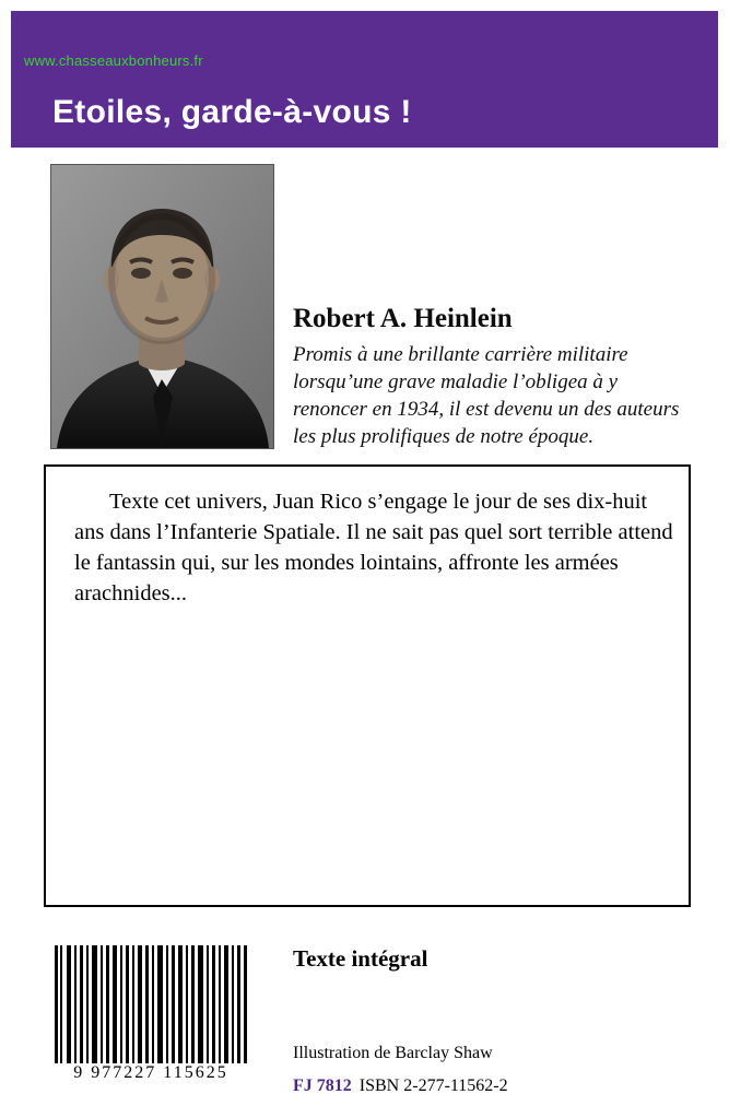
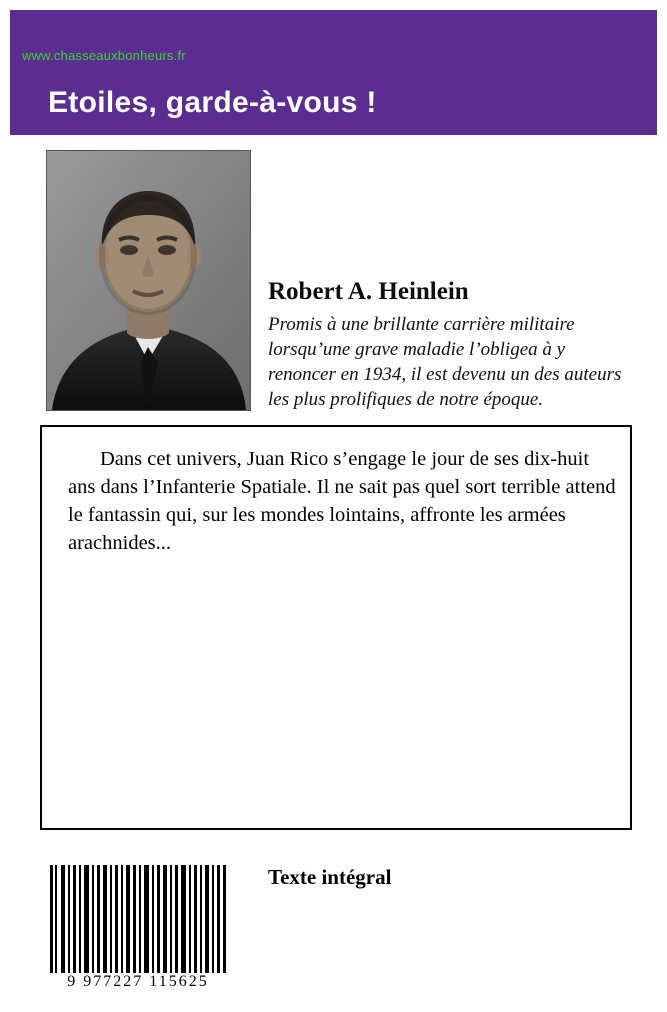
  www.chasseauxbonheurs.fr
  Etoiles, garde-à-vous !
  Robert A. Heinlein
  Promis à une brillante carrière militaire lorsqu’une grave maladie l’obligea à y renoncer en 1934, il est devenu un des auteurs les plus prolifiques de notre époque.
- Texte cet univers, Juan Rico s’engage le jour de ses dix-huit ans dans l’Infanterie Spatiale. Il ne sait pas quel sort terrible attend le fantassin qui, sur les mondes lointains, affronte les armées arachnides...
+ Dans cet univers, Juan Rico s’engage le jour de ses dix-huit ans dans l’Infanterie Spatiale. Il ne sait pas quel sort terrible attend le fantassin qui, sur les mondes lointains, affronte les armées arachnides...
  Texte intégral
- Illustration de Barclay Shaw
- FJ 7812 ISBN 2-277-11562-2
  9 977227 115625
